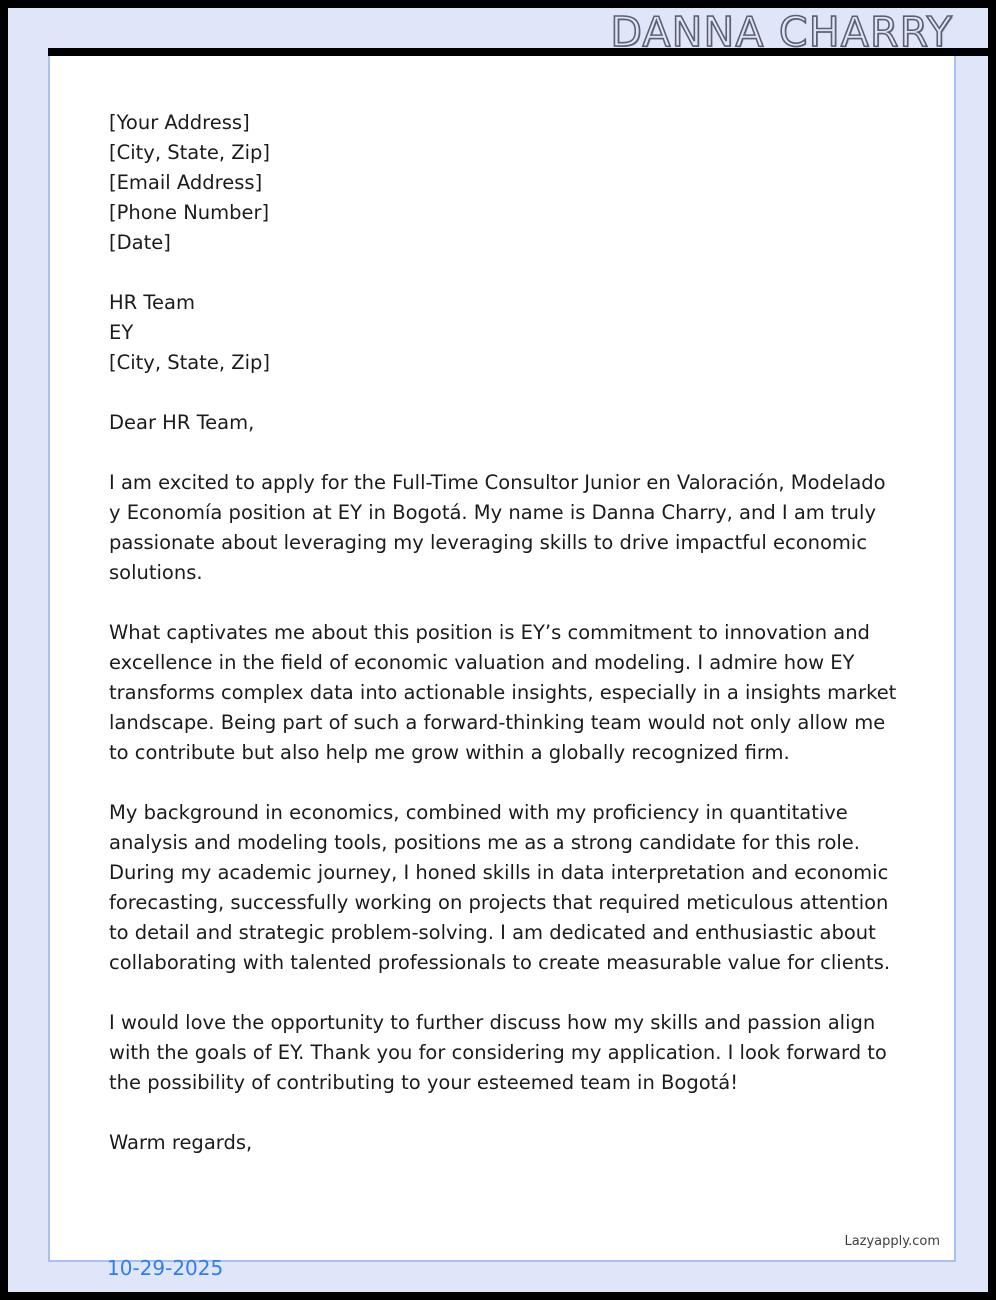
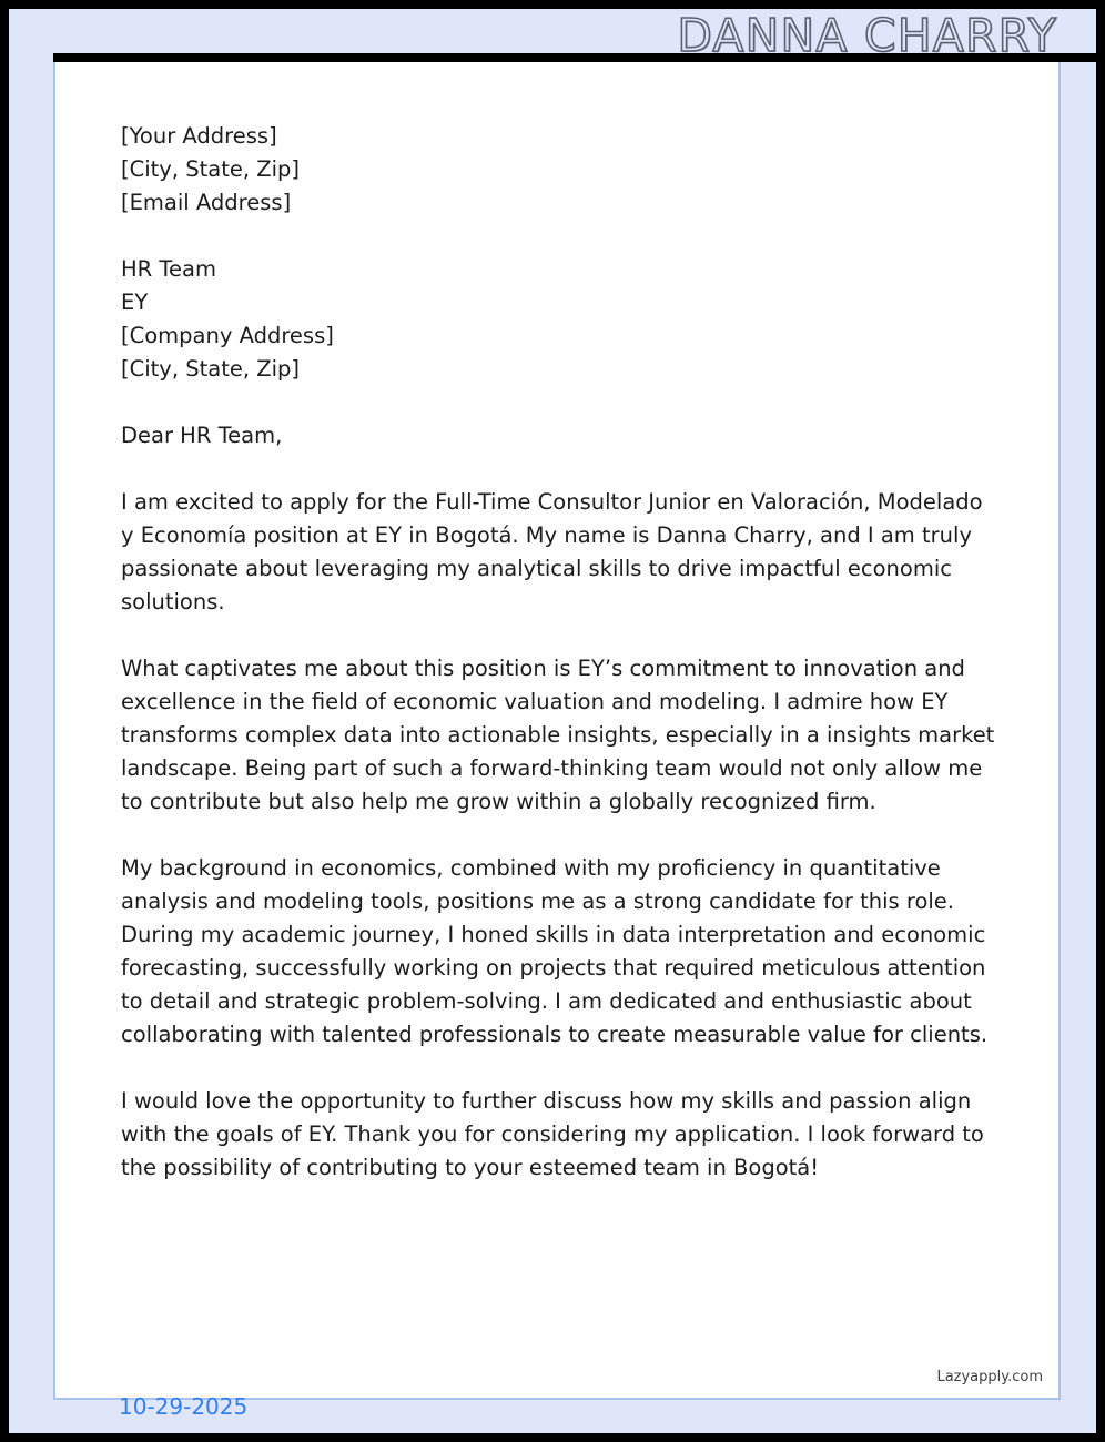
  DANNA CHARRY
  [Your Address]
  [City, State, Zip]
  [Email Address]
- [Phone Number]
- [Date]
  HR Team
  EY
+ [Company Address]
  [City, State, Zip]
  Dear HR Team,
- I am excited to apply for the Full-Time Consultor Junior en Valoración, Modelado y Economía position at EY in Bogotá. My name is Danna Charry, and I am truly passionate about leveraging my leveraging skills to drive impactful economic solutions.
+ I am excited to apply for the Full-Time Consultor Junior en Valoración, Modelado y Economía position at EY in Bogotá. My name is Danna Charry, and I am truly passionate about leveraging my analytical skills to drive impactful economic solutions.
  What captivates me about this position is EY’s commitment to innovation and excellence in the field of economic valuation and modeling. I admire how EY transforms complex data into actionable insights, especially in a insights market landscape. Being part of such a forward-thinking team would not only allow me to contribute but also help me grow within a globally recognized firm.
  My background in economics, combined with my proficiency in quantitative analysis and modeling tools, positions me as a strong candidate for this role. During my academic journey, I honed skills in data interpretation and economic forecasting, successfully working on projects that required meticulous attention to detail and strategic problem-solving. I am dedicated and enthusiastic about collaborating with talented professionals to create measurable value for clients.
  I would love the opportunity to further discuss how my skills and passion align with the goals of EY. Thank you for considering my application. I look forward to the possibility of contributing to your esteemed team in Bogotá!
- Warm regards,
  Lazyapply.com
  10-29-2025
